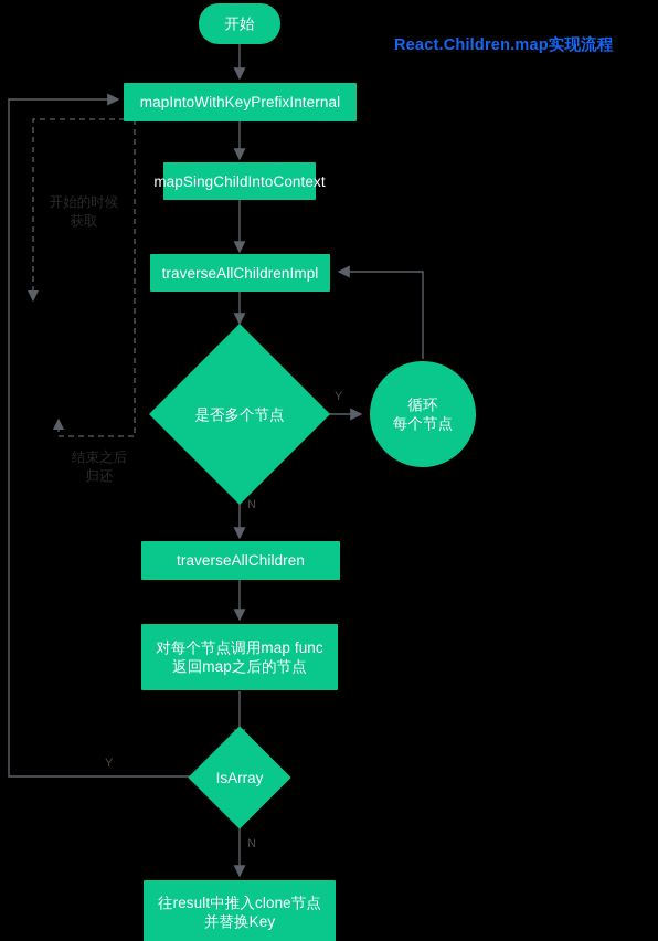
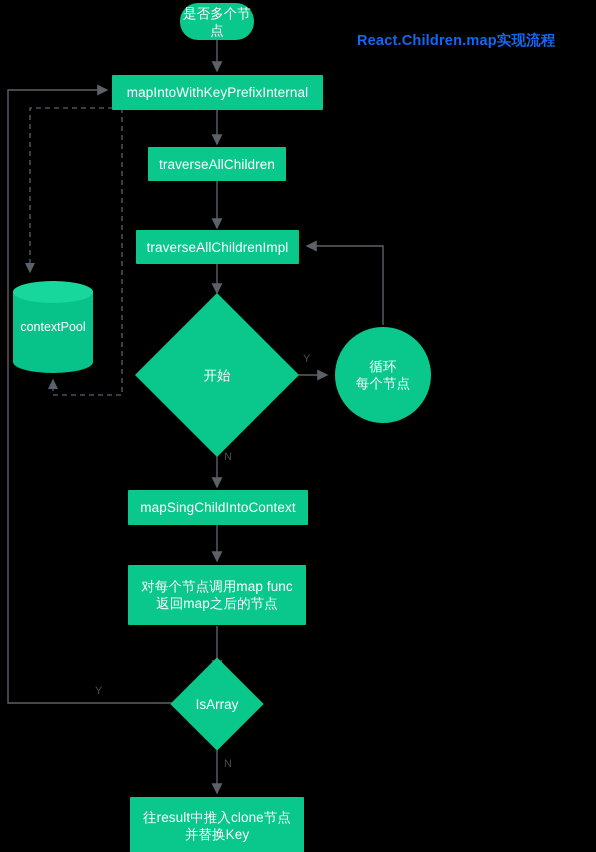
  React.Children.map实现流程
- 开始
+ 是否多个节点
  mapIntoWithKeyPrefixInternal
- mapSingChildIntoContext
+ traverseAllChildren
  traverseAllChildrenImpl
- 是否多个节点
+ 开始
  循环
  每个节点
- traverseAllChildren
+ mapSingChildIntoContext
  对每个节点调用map func
  返回map之后的节点
  IsArray
  往result中推入clone节点
  并替换Key
+ contextPool
  Y
  N
  Y
  N
- 开始的时候
- 获取
- 结束之后
- 归还
